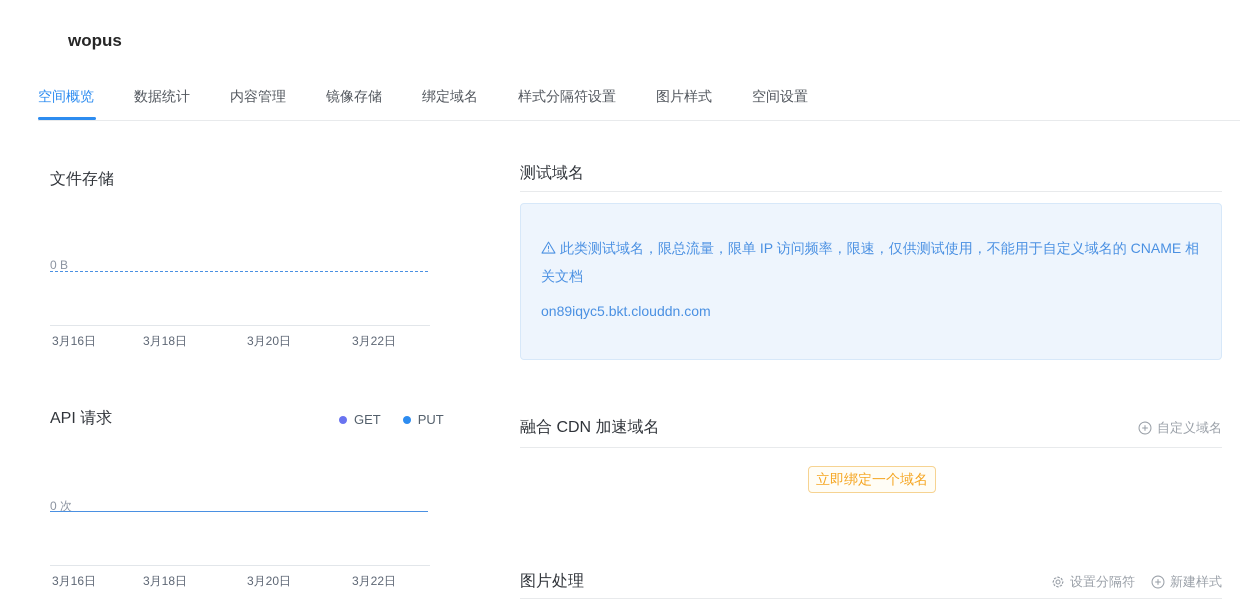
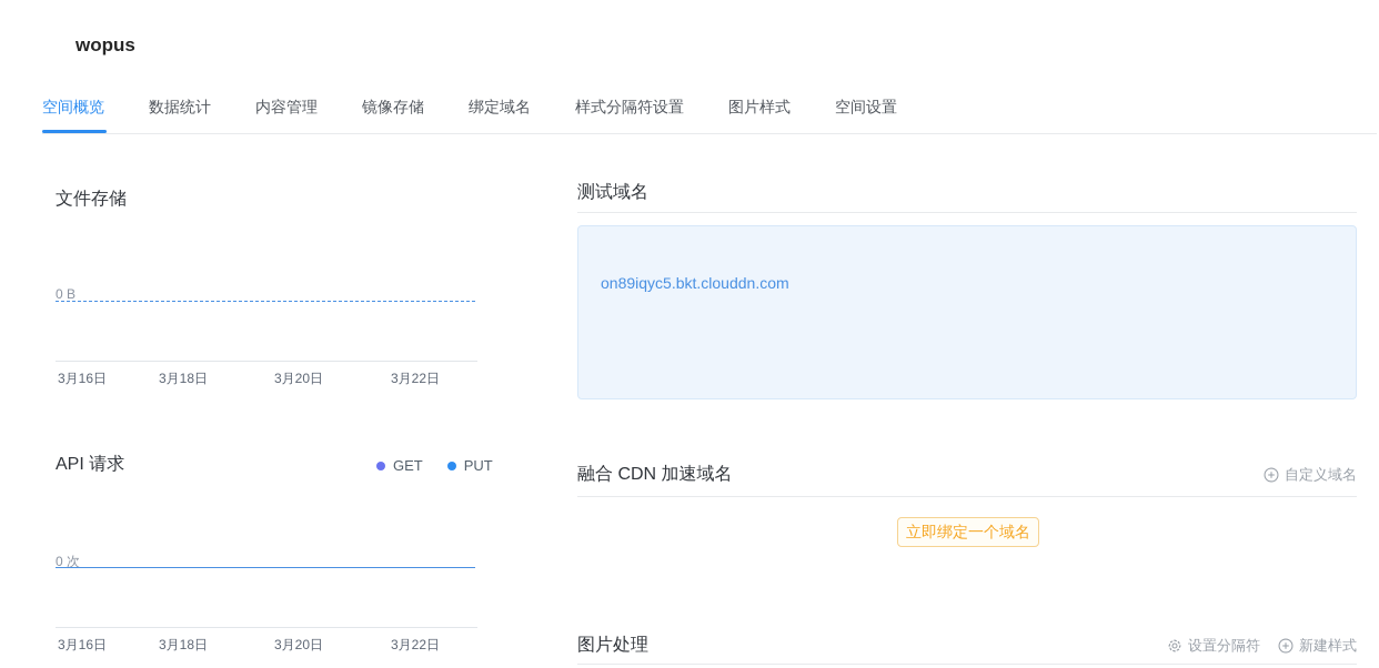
  wopus
  空间概览
  数据统计
  内容管理
  镜像存储
  绑定域名
  样式分隔符设置
  图片样式
  空间设置
  文件存储
  0 B
  3月16日
  3月18日
  3月20日
  3月22日
  API 请求
  GET
  PUT
  0 次
  3月16日
  3月18日
  3月20日
  3月22日
  测试域名
- 此类测试域名，限总流量，限单 IP 访问频率，限速，仅供测试使用，不能用于自定义域名的 CNAME 相关文档
  on89iqyc5.bkt.clouddn.com
  融合 CDN 加速域名
  自定义域名
  立即绑定一个域名
  图片处理
  设置分隔符
  新建样式
